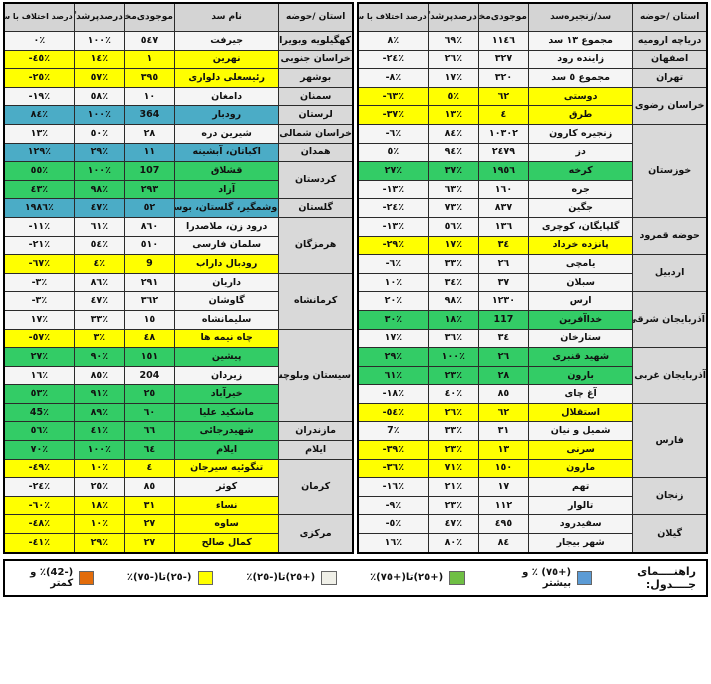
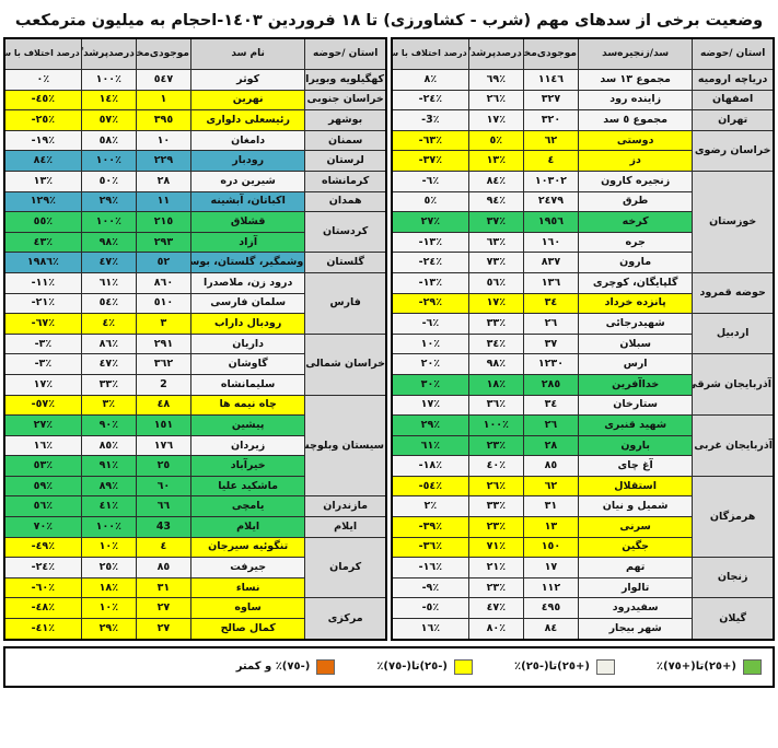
+ وضعیت برخی از سدهای مهم (شرب - کشاورزی) تا ١٨ فروردین ١٤٠٣-احجام به میلیون مترمکعب
  استان /حوضه	سد/زنجیره‌سد	موجودی‌مخ	درصدپرشد	درصد اختلاف با س
  دریاچه ارومیه	مجموع ١٣ سد	١١٤٦	٦٩٪	٨٪
  اصفهان	زاینده رود	٣٢٧	٢٦٪	-٢٤٪
- تهران	مجموع ٥ سد	٣٢٠	١٧٪	-٨٪
+ تهران	مجموع ٥ سد	٣٢٠	١٧٪	-3٪
  خراسان رضوی	دوستی	٦٢	٥٪	-٦٣٪
- طرق	٤	١٣٪	-٣٧٪
+ دز	٤	١٣٪	-٣٧٪
  خوزستان	زنجیره کارون	١٠٣٠٢	٨٤٪	-٦٪
- دز	٢٤٧٩	٩٤٪	٥٪
+ طرق	٢٤٧٩	٩٤٪	٥٪
  کرخه	١٩٥٦	٣٧٪	٢٧٪
  جره	١٦٠	٦٣٪	-١٣٪
- جگین	٨٣٧	٧٣٪	-٢٤٪
+ مارون	٨٣٧	٧٣٪	-٢٤٪
  حوضه قمرود	گلپایگان، کوچری	١٣٦	٥٦٪	-١٣٪
  پانزده خرداد	٣٤	١٧٪	-٢٩٪
- اردبیل	یامچی	٢٦	٣٣٪	-٦٪
+ اردبیل	شهیدرجائی	٢٦	٣٣٪	-٦٪
  سبلان	٣٧	٣٤٪	١٠٪
  آذربایجان شرقی	ارس	١٢٣٠	٩٨٪	٢٠٪
- خداآفرین	117	١٨٪	٣٠٪
+ خداآفرین	٢٨٥	١٨٪	٣٠٪
  ستارخان	٣٤	٣٦٪	١٧٪
  آذربایجان غربی	شهید قنبری	٢٦	١٠٠٪	٢٩٪
  بارون	٢٨	٢٣٪	٦١٪
  آغ چای	٨٥	٤٠٪	-١٨٪
- فارس	استقلال	٦٢	٢٦٪	-٥٤٪
+ هرمزگان	استقلال	٦٢	٢٦٪	-٥٤٪
- شمیل و نیان	٣١	٣٣٪	7٪
+ شمیل و نیان	٣١	٣٣٪	٢٪
  سرنی	١٣	٢٣٪	-٣٩٪
- مارون	١٥٠	٧١٪	-٣٦٪
+ جگین	١٥٠	٧١٪	-٣٦٪
  زنجان	تهم	١٧	٢١٪	-١٦٪
  تالوار	١١٢	٢٣٪	-٩٪
  گیلان	سفیدرود	٤٩٥	٤٧٪	-٥٪
  شهر بیجار	٨٤	٨٠٪	١٦٪
  استان /حوضه	نام سد	موجودی‌مخ	درصدپرشد	درصد اختلاف با س
- کهگیلویه وبویرا	جیرفت	٥٤٧	١٠٠٪	٠٪
+ کهگیلویه وبویرا	کوثر	٥٤٧	١٠٠٪	٠٪
  خراسان جنوبی	نهرین	١	١٤٪	-٤٥٪
  بوشهر	رئیسعلی دلواری	٣٩٥	٥٧٪	-٢٥٪
  سمنان	دامغان	١٠	٥٨٪	-١٩٪
- لرستان	رودبار	364	١٠٠٪	٨٤٪
+ لرستان	رودبار	٢٢٩	١٠٠٪	٨٤٪
- خراسان شمالی	شیرین دره	٢٨	٥٠٪	١٣٪
+ کرمانشاه	شیرین دره	٢٨	٥٠٪	١٣٪
  همدان	اکباتان، آبشینه	١١	٢٩٪	١٢٩٪
- کردستان	قشلاق	107	١٠٠٪	٥٥٪
+ کردستان	قشلاق	٢١٥	١٠٠٪	٥٥٪
  آزاد	٢٩٣	٩٨٪	٤٣٪
  گلستان	وشمگیر، گلستان، بوس	٥٢	٤٧٪	١٩٨٦٪
- هرمزگان	درود زن، ملاصدرا	٨٦٠	٦١٪	-١١٪
+ فارس	درود زن، ملاصدرا	٨٦٠	٦١٪	-١١٪
  سلمان فارسی	٥١٠	٥٤٪	-٢١٪
- رودبال داراب	9	٤٪	-٦٧٪
+ رودبال داراب	٣	٤٪	-٦٧٪
- کرمانشاه	داریان	٢٩١	٨٦٪	-٣٪
+ خراسان شمالی	داریان	٢٩١	٨٦٪	-٣٪
  گاوشان	٣٦٢	٤٧٪	-٣٪
- سلیمانشاه	١٥	٣٣٪	١٧٪
+ سلیمانشاه	2	٣٣٪	١٧٪
  سیستان وبلوچ	چاه نیمه ها	٤٨	٣٪	-٥٧٪
  پیشین	١٥١	٩٠٪	٢٧٪
- زیردان	204	٨٥٪	١٦٪
+ زیردان	١٧٦	٨٥٪	١٦٪
  خیرآباد	٢٥	٩١٪	٥٣٪
- ماشکید علیا	٦٠	٨٩٪	45٪
+ ماشکید علیا	٦٠	٨٩٪	٥٩٪
- مازندران	شهیدرجائی	٦٦	٤١٪	٥٦٪
+ مازندران	یامچی	٦٦	٤١٪	٥٦٪
- ایلام	ایلام	٦٤	١٠٠٪	٧٠٪
+ ایلام	ایلام	43	١٠٠٪	٧٠٪
  کرمان	تنگوئیه سیرجان	٤	١٠٪	-٤٩٪
- کوثر	٨٥	٢٥٪	-٢٤٪
+ جیرفت	٨٥	٢٥٪	-٢٤٪
  نساء	٣١	١٨٪	-٦٠٪
  مرکزی	ساوه	٢٧	١٠٪	-٤٨٪
  کمال صالح	٢٧	٢٩٪	-٤١٪
- راهنــــمای جــــدول:
- (+٧٥) ٪ و بیشتر
  (+٢٥)تا(+٧٥)٪
  (+٢٥)تا(-٢٥)٪
  (-٢٥)تا(-٧٥)٪
- (-42)٪ و کمتر
+ (-٧٥)٪ و کمتر
